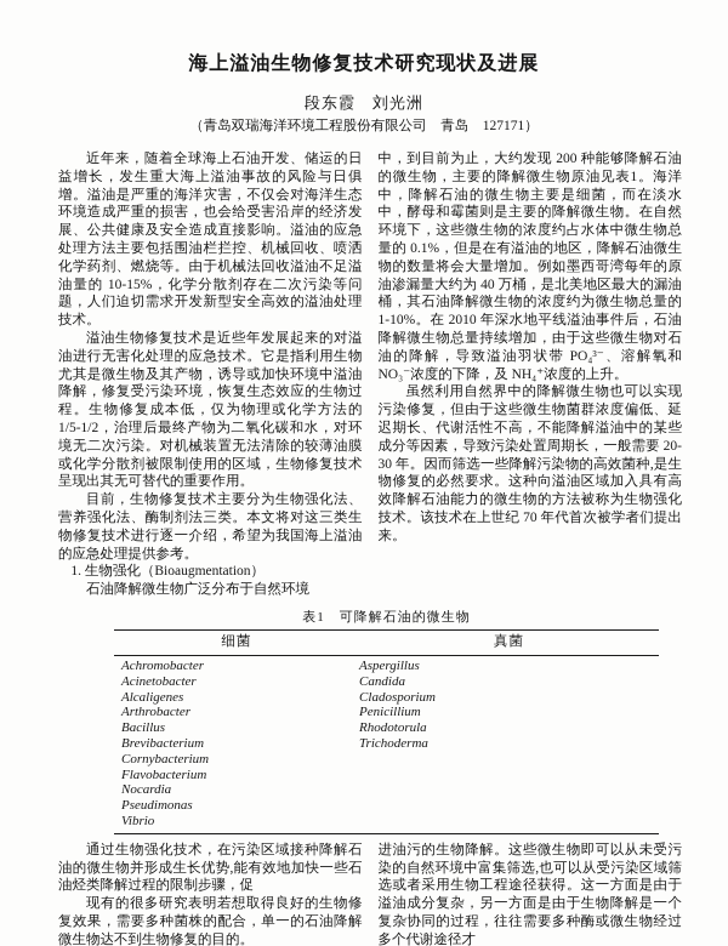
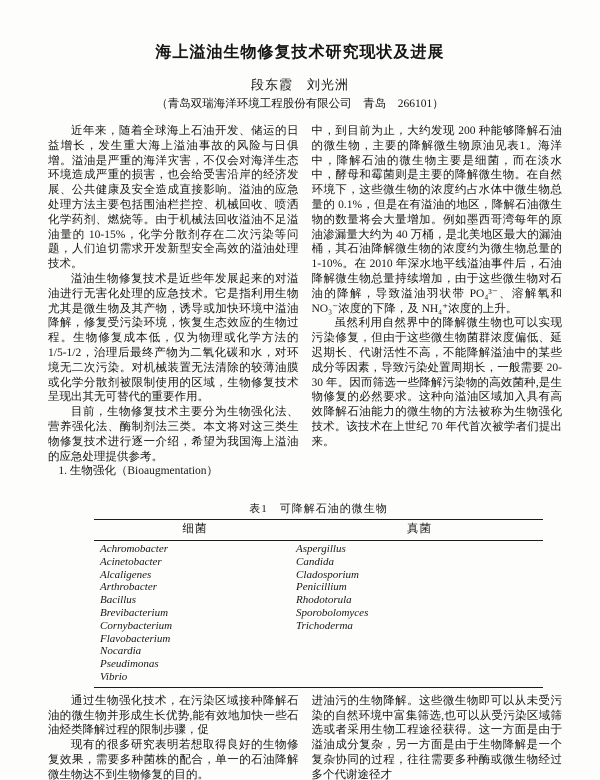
  海上溢油生物修复技术研究现状及进展
  段东霞 刘光洲
- （青岛双瑞海洋环境工程股份有限公司 青岛 127171）
+ （青岛双瑞海洋环境工程股份有限公司 青岛 266101）
  近年来，随着全球海上石油开发、储运的日益增长，发生重大海上溢油事故的风险与日俱增。溢油是严重的海洋灾害，不仅会对海洋生态环境造成严重的损害，也会给受害沿岸的经济发展、公共健康及安全造成直接影响。溢油的应急处理方法主要包括围油栏拦控、机械回收、喷洒化学药剂、燃烧等。由于机械法回收溢油不足溢油量的 10-15%，化学分散剂存在二次污染等问题，人们迫切需求开发新型安全高效的溢油处理技术。
  溢油生物修复技术是近些年发展起来的对溢油进行无害化处理的应急技术。它是指利用生物尤其是微生物及其产物，诱导或加快环境中溢油降解，修复受污染环境，恢复生态效应的生物过程。生物修复成本低，仅为物理或化学方法的 1/5-1/2，治理后最终产物为二氧化碳和水，对环境无二次污染。对机械装置无法清除的较薄油膜或化学分散剂被限制使用的区域，生物修复技术呈现出其无可替代的重要作用。
  目前，生物修复技术主要分为生物强化法、营养强化法、酶制剂法三类。本文将对这三类生物修复技术进行逐一介绍，希望为我国海上溢油的应急处理提供参考。
  1. 生物强化（Bioaugmentation）
- 石油降解微生物广泛分布于自然环境
  中，到目前为止，大约发现 200 种能够降解石油的微生物，主要的降解微生物原油见表1。海洋中，降解石油的微生物主要是细菌，而在淡水中，酵母和霉菌则是主要的降解微生物。在自然环境下，这些微生物的浓度约占水体中微生物总量的 0.1%，但是在有溢油的地区，降解石油微生物的数量将会大量增加。例如墨西哥湾每年的原油渗漏量大约为 40 万桶，是北美地区最大的漏油桶，其石油降解微生物的浓度约为微生物总量的 1-10%。在 2010 年深水地平线溢油事件后，石油降解微生物总量持续增加，由于这些微生物对石油的降解，导致溢油羽状带 PO₄³⁻、溶解氧和 NO₃⁻浓度的下降，及 NH₄⁺浓度的上升。
  虽然利用自然界中的降解微生物也可以实现污染修复，但由于这些微生物菌群浓度偏低、延迟期长、代谢活性不高，不能降解溢油中的某些成分等因素，导致污染处置周期长，一般需要 20-30 年。因而筛选一些降解污染物的高效菌种,是生物修复的必然要求。这种向溢油区域加入具有高效降解石油能力的微生物的方法被称为生物强化技术。该技术在上世纪 70 年代首次被学者们提出来。
  表1 可降解石油的微生物
  细菌
  真菌
  Achromobacter
  Acinetobacter
  Alcaligenes
  Arthrobacter
  Bacillus
  Brevibacterium
  Cornybacterium
  Flavobacterium
  Nocardia
  Pseudimonas
  Vibrio
  Aspergillus
  Candida
  Cladosporium
  Penicillium
  Rhodotorula
+ Sporobolomyces
  Trichoderma
  通过生物强化技术，在污染区域接种降解石油的微生物并形成生长优势,能有效地加快一些石油烃类降解过程的限制步骤，促
  现有的很多研究表明若想取得良好的生物修复效果，需要多种菌株的配合，单一的石油降解微生物达不到生物修复的目的。
  进油污的生物降解。这些微生物即可以从未受污染的自然环境中富集筛选,也可以从受污染区域筛选或者采用生物工程途径获得。这一方面是由于溢油成分复杂，另一方面是由于生物降解是一个复杂协同的过程，往往需要多种酶或微生物经过多个代谢途径才
